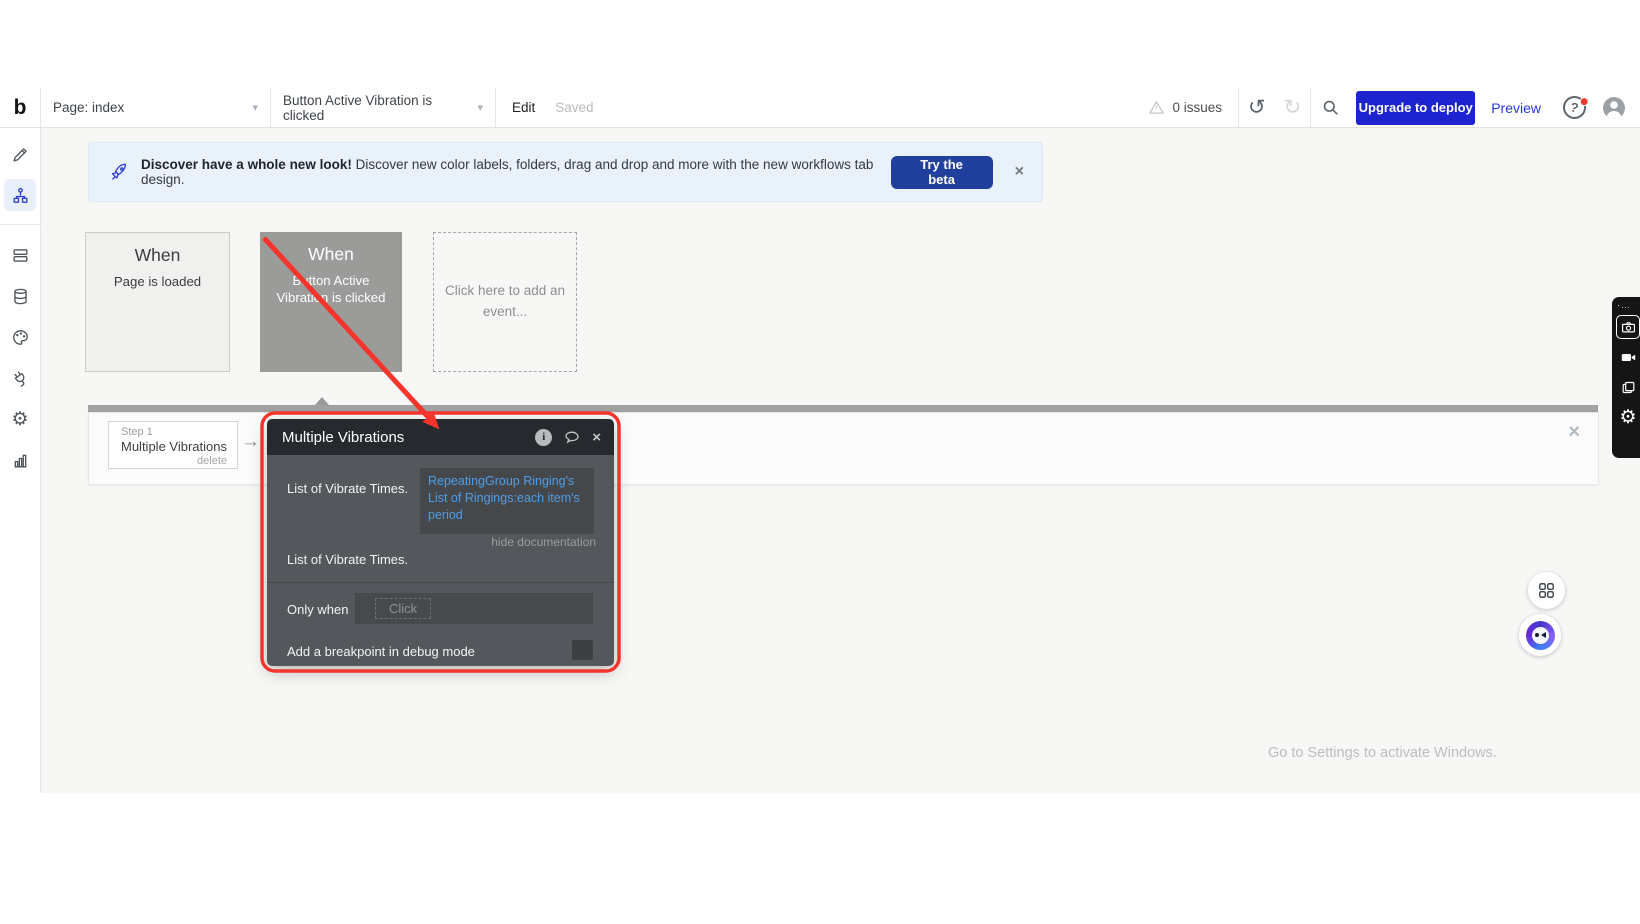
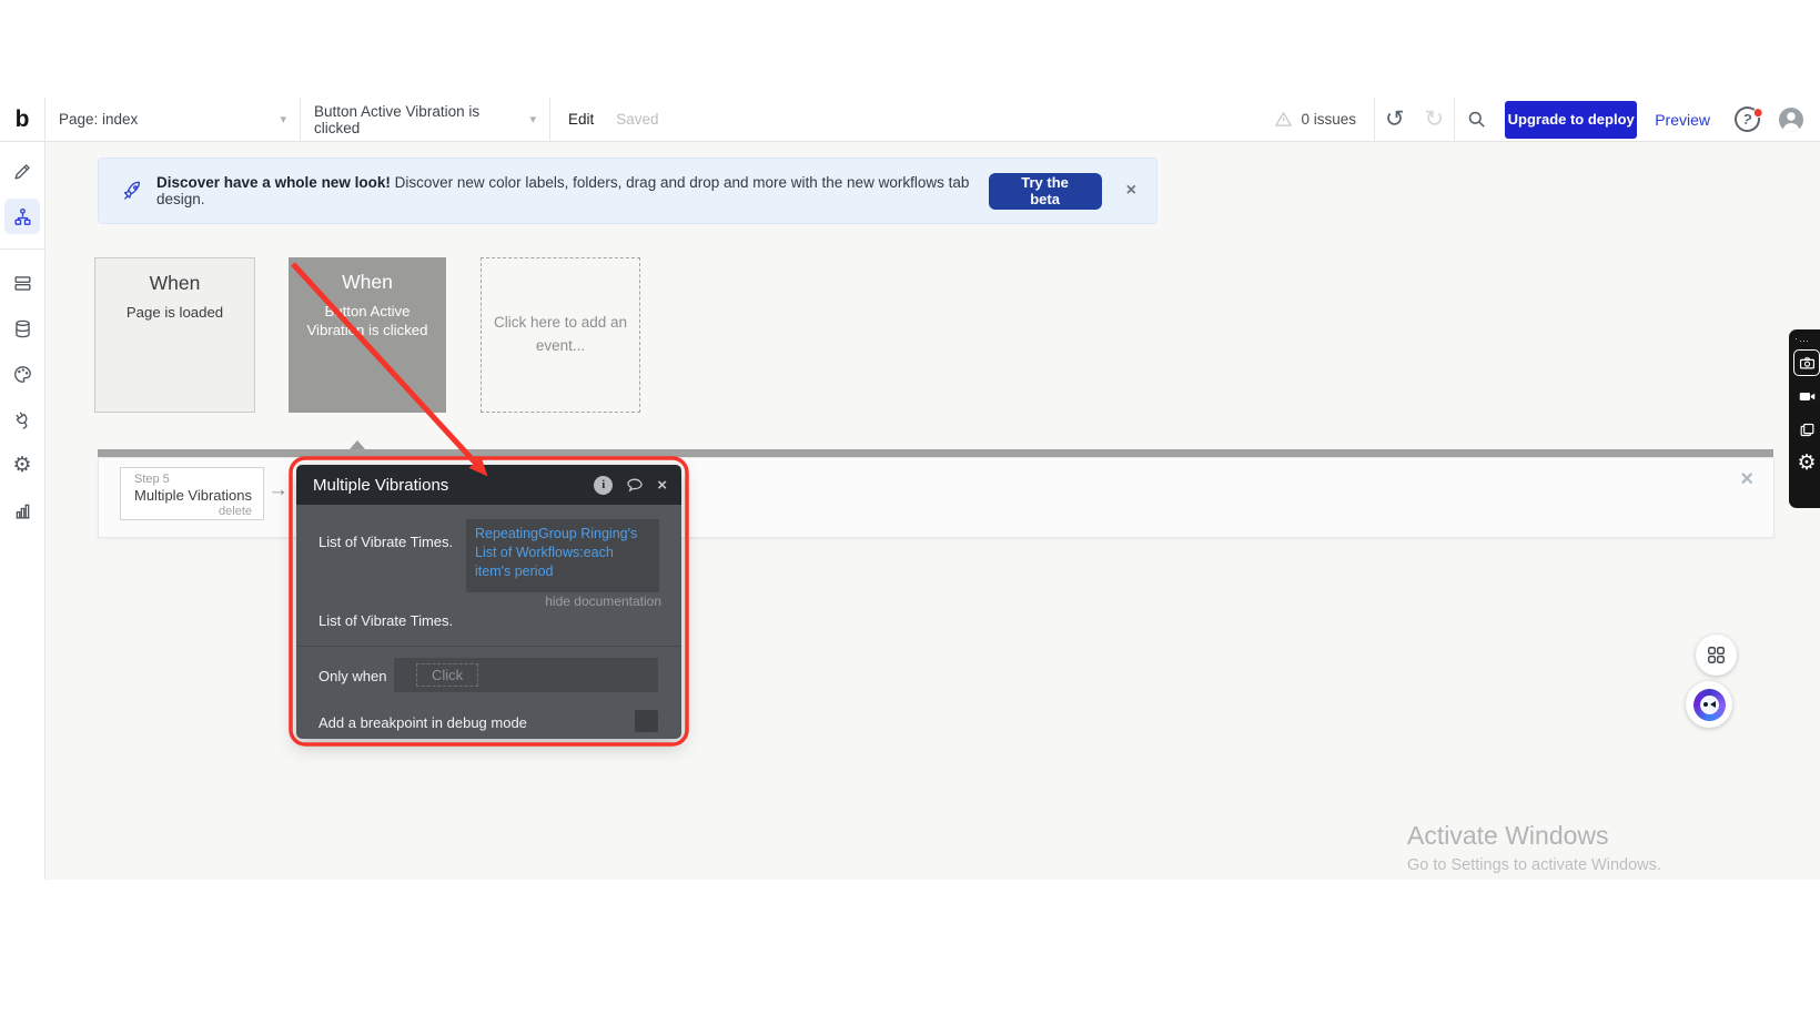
  b
  Page: index
  ▾
  Button Active Vibration is clicked
  ▾
  Edit
  Saved
  0 issues
  ↺
  ↻
  Upgrade to deploy
  Preview
  ⚙
  Discover have a whole new look! Discover new color labels, folders, drag and drop and more with the new workflows tab design.
  Try the beta
  ×
  When
  Page is loaded
  When
  Btton Active Vibratin is clicked
  Click here to add an event...
- Step 1
+ Step 5
  Multiple Vibrations
  delete
  →
  ×
  Multiple Vibrations
  i
  ×
  List of Vibrate Times.
- RepeatingGroup Ringing's List of Ringings:each item's period
+ RepeatingGroup Ringing's List of Workflows:each item's period
  hide documentation
  List of Vibrate Times.
  Only when
  Click
  Add a breakpoint in debug mode
  ·…
  ⚙
+ Activate Windows
  Go to Settings to activate Windows.
